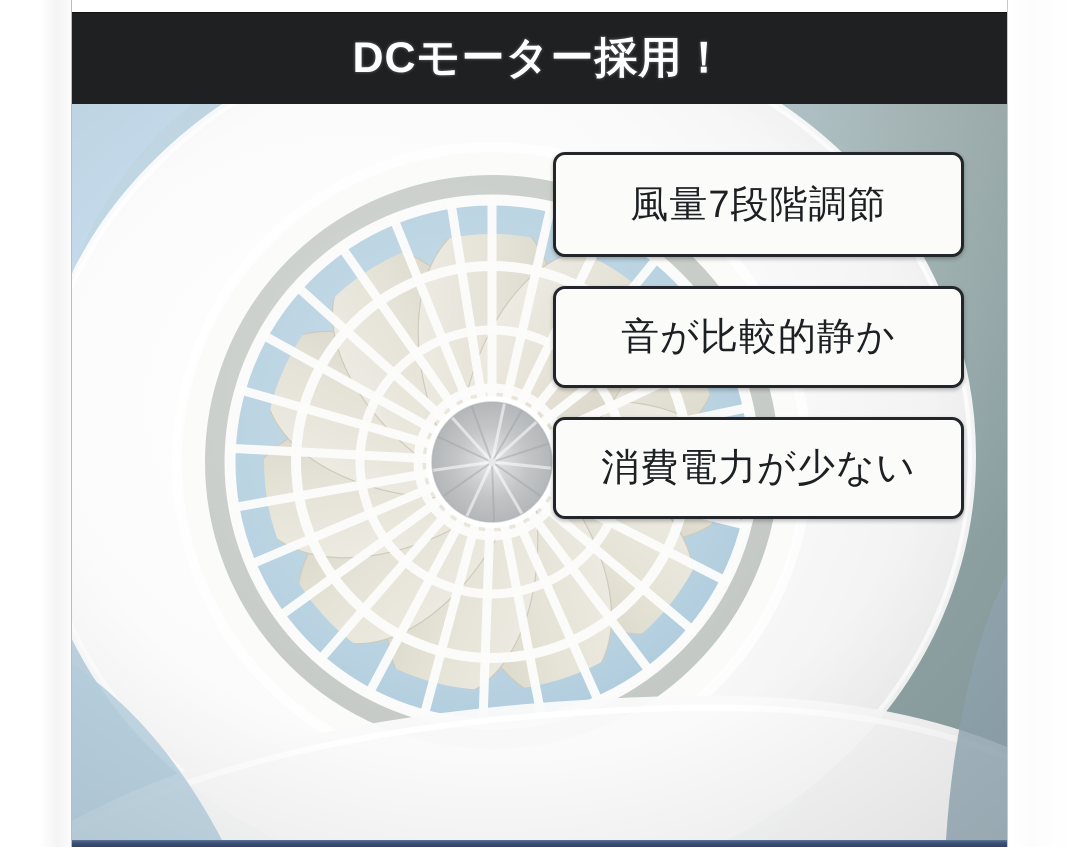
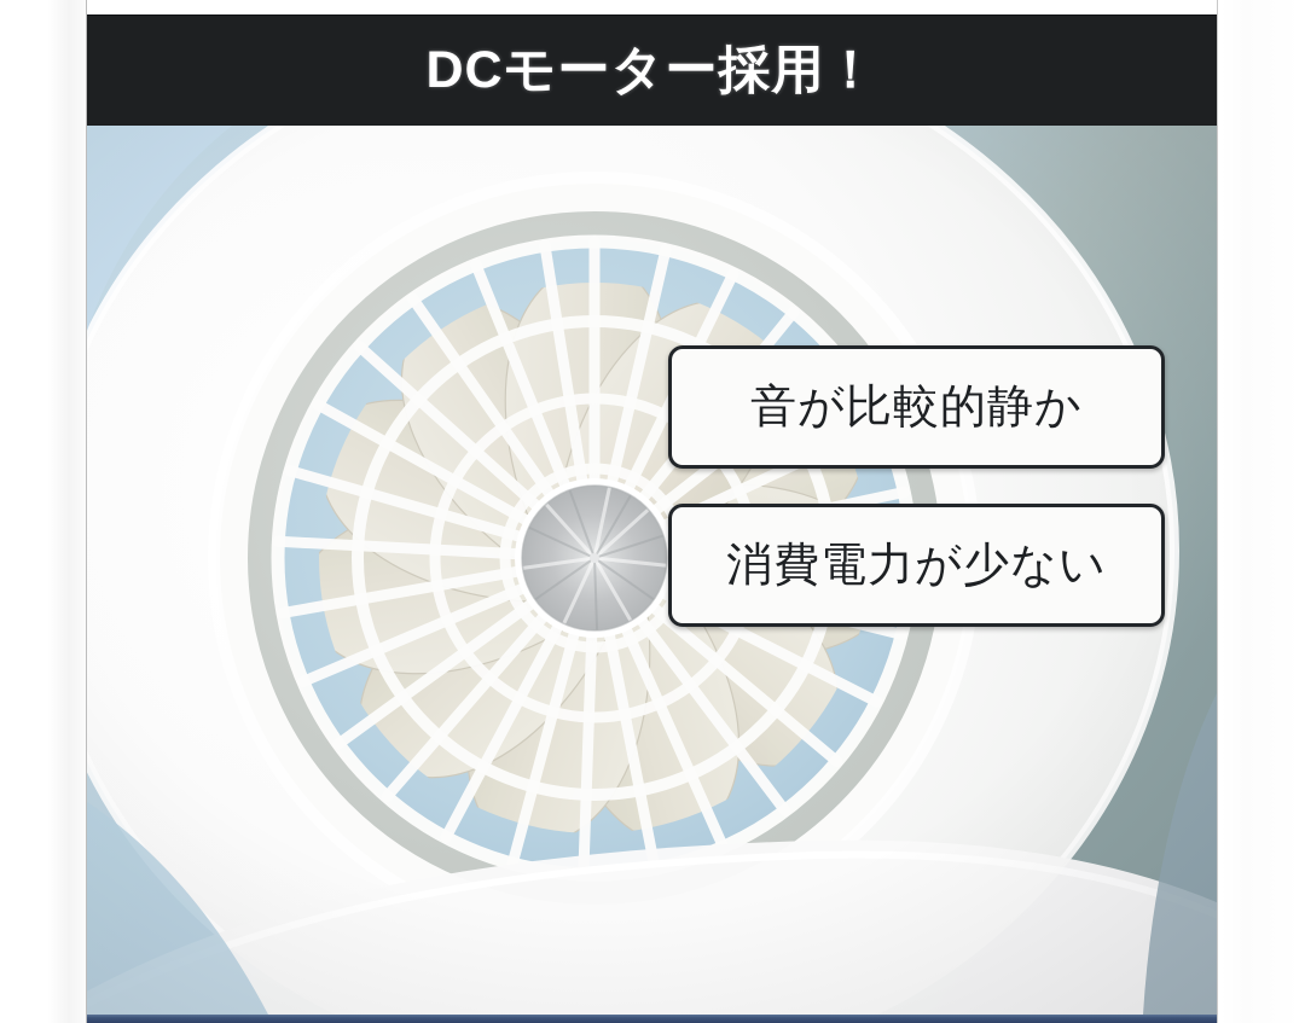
  DCモーター採用！
- 風量7段階調節
  音が比較的静か
  消費電力が少ない
